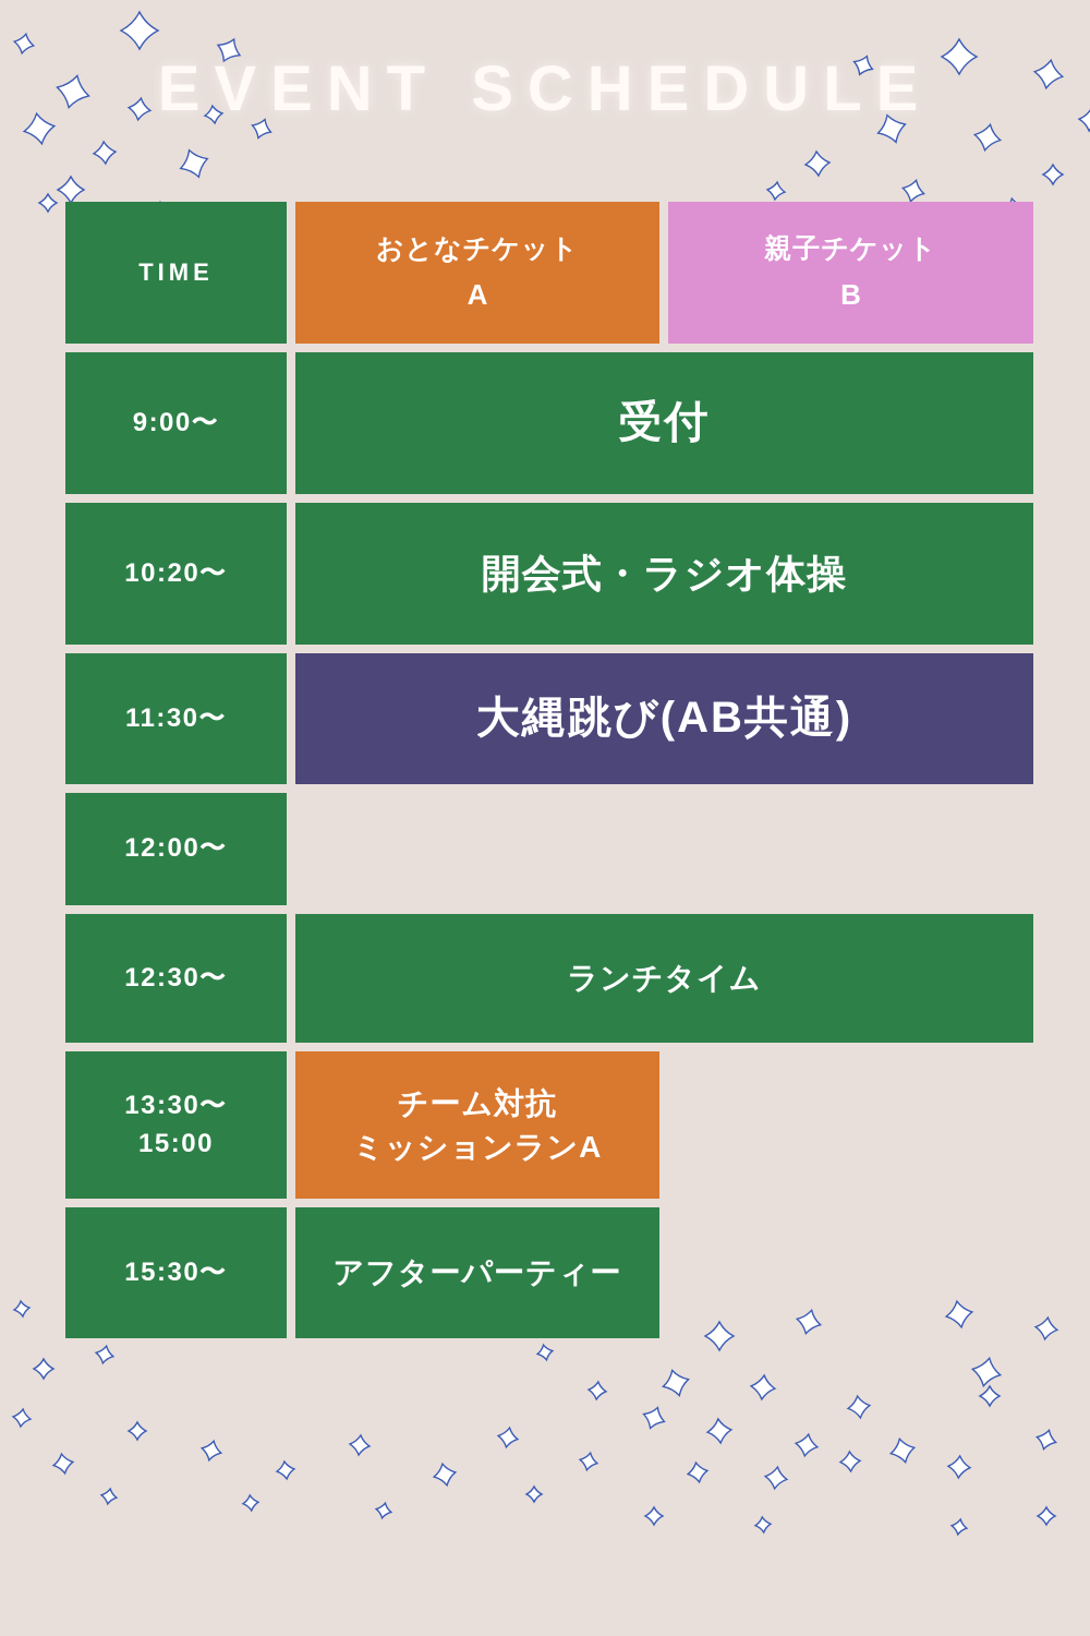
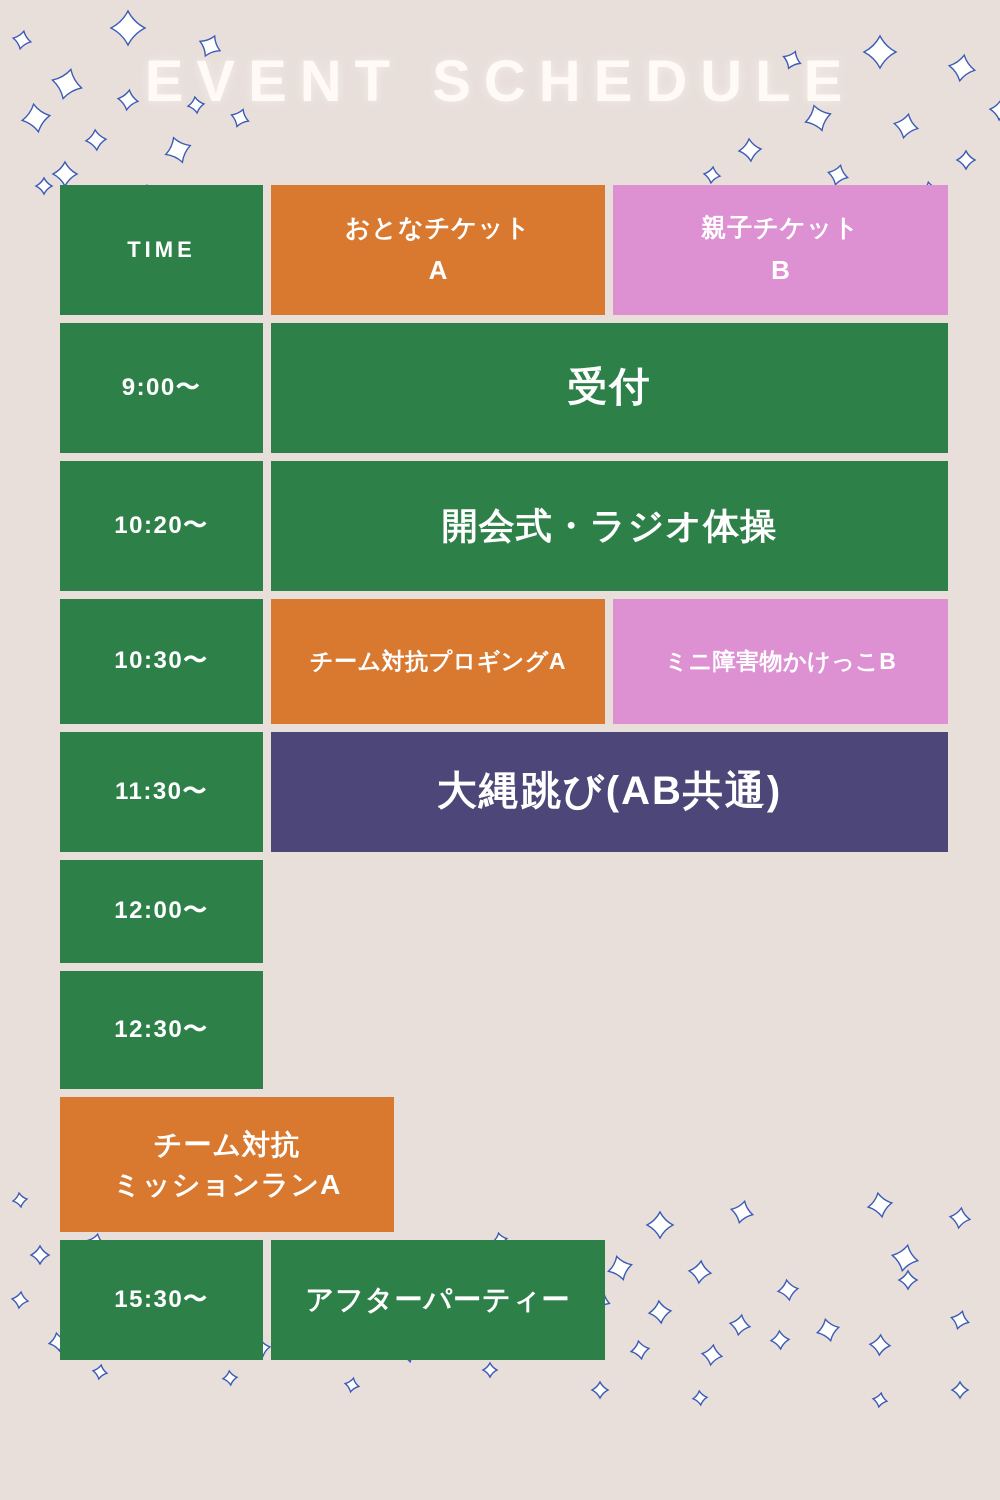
  EVENT SCHEDULE
  TIME
  おとなチケット
  A
  親子チケット
  B
  9:00〜
  受付
  10:20〜
  開会式・ラジオ体操
+ 10:30〜
+ チーム対抗プロギングA
+ ミニ障害物かけっこB
  11:30〜
  大縄跳び(AB共通)
  12:00〜
  12:30〜
- ランチタイム
- 13:30〜
- 15:00
  チーム対抗
  ミッションランA
  15:30〜
  アフターパーティー
